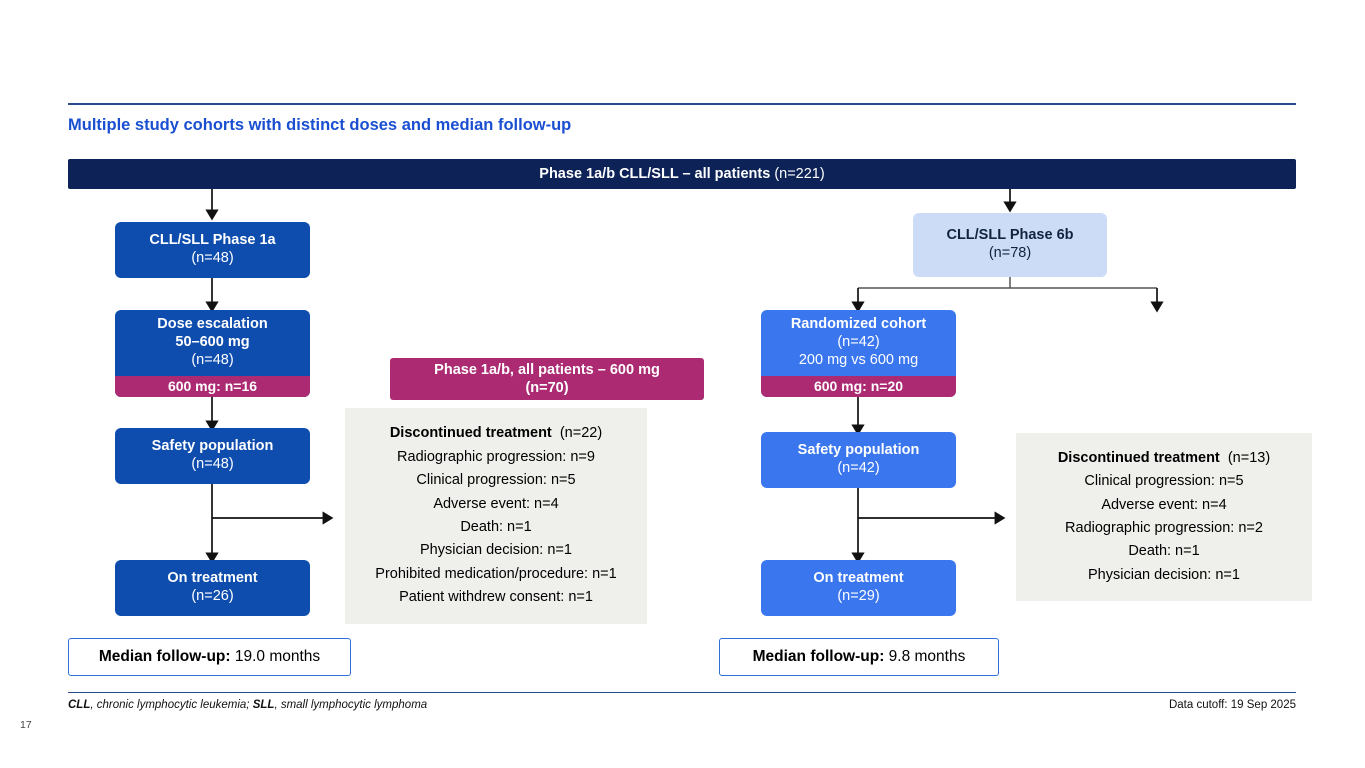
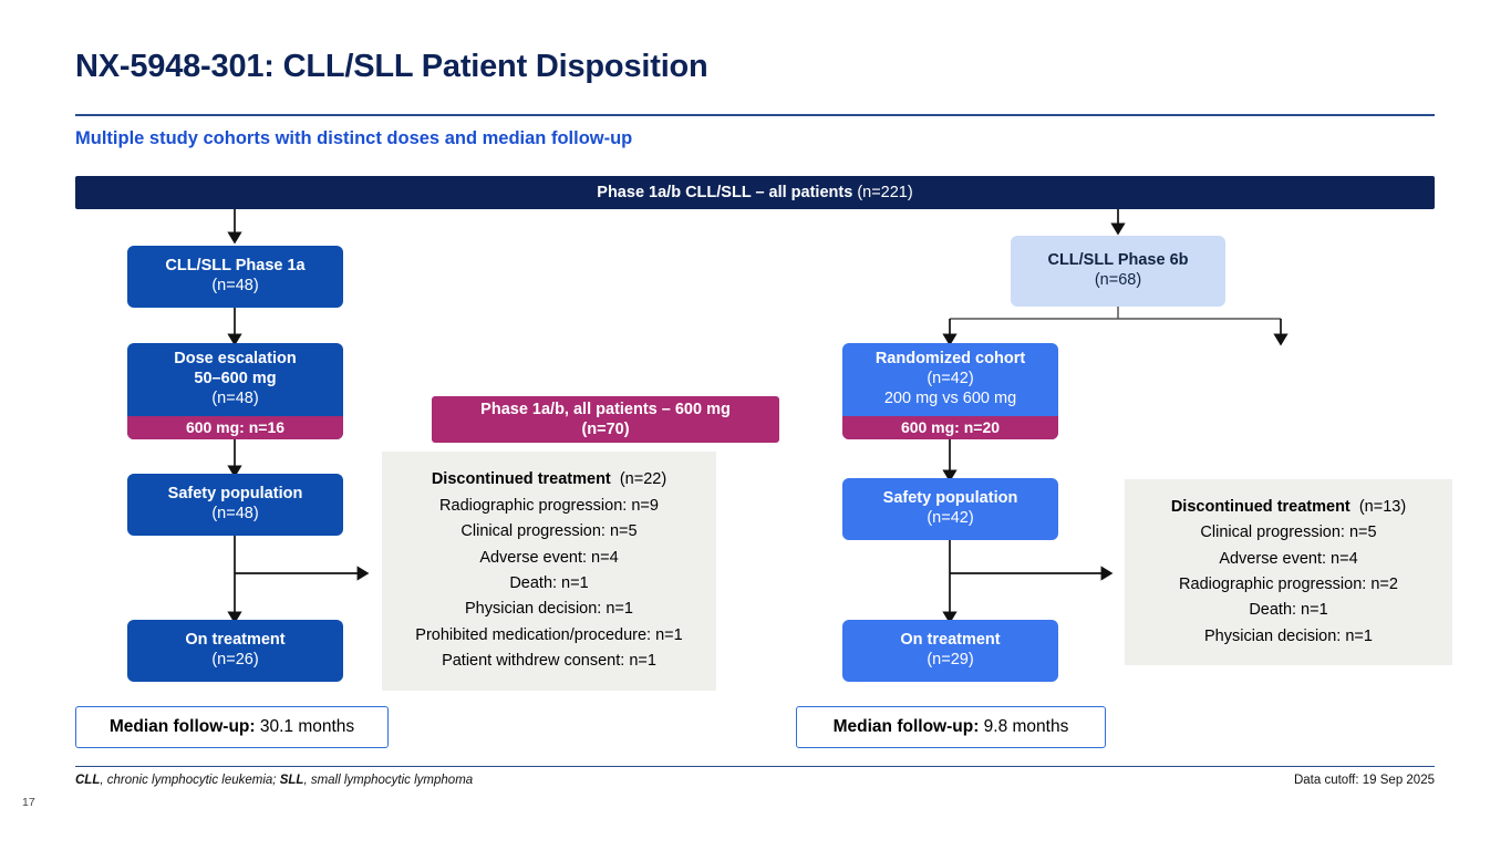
+ NX-5948-301: CLL/SLL Patient Disposition
  Multiple study cohorts with distinct doses and median follow-up
  Phase 1a/b CLL/SLL – all patients
  (n=221)
  CLL/SLL Phase 1a
  (n=48)
  Dose escalation
  50–600 mg
  (n=48)
  600 mg: n=16
  Safety population
  (n=48)
  On treatment
  (n=26)
  Median follow-up:
- 19.0 months
+ 30.1 months
  Phase 1a/b, all patients – 600 mg
  (n=70)
  Discontinued treatment (n=22)
  Radiographic progression: n=9
  Clinical progression: n=5
  Adverse event: n=4
  Death: n=1
  Physician decision: n=1
  Prohibited medication/procedure: n=1
  Patient withdrew consent: n=1
  CLL/SLL Phase 6b
- (n=78)
+ (n=68)
  Randomized cohort
  (n=42)
  200 mg vs 600 mg
  600 mg: n=20
  Safety population
  (n=42)
  On treatment
  (n=29)
  Median follow-up:
  9.8 months
  Discontinued treatment (n=13)
  Clinical progression: n=5
  Adverse event: n=4
  Radiographic progression: n=2
  Death: n=1
  Physician decision: n=1
  CLL, chronic lymphocytic leukemia; SLL, small lymphocytic lymphoma
  Data cutoff: 19 Sep 2025
  17
